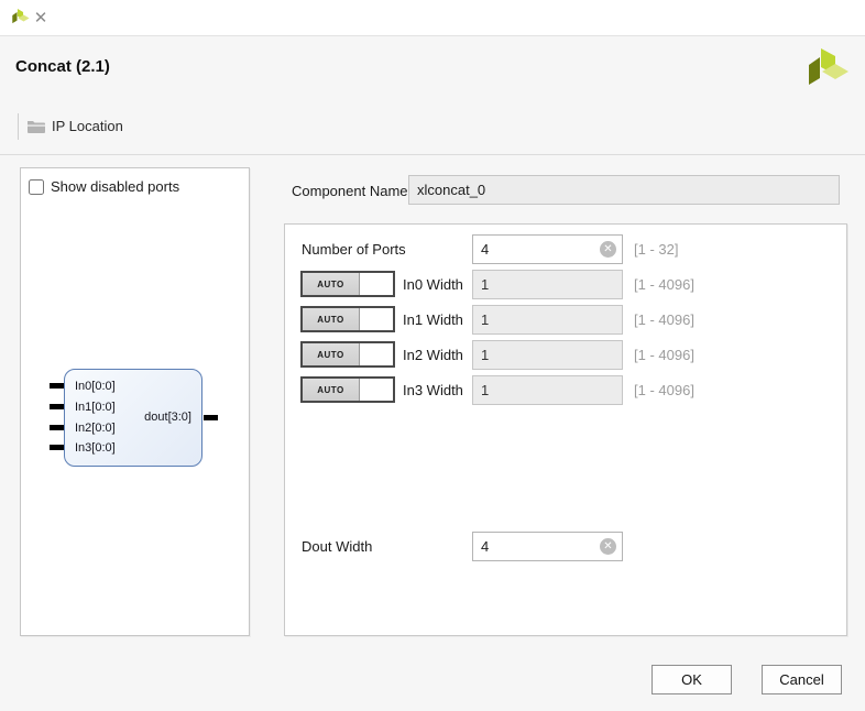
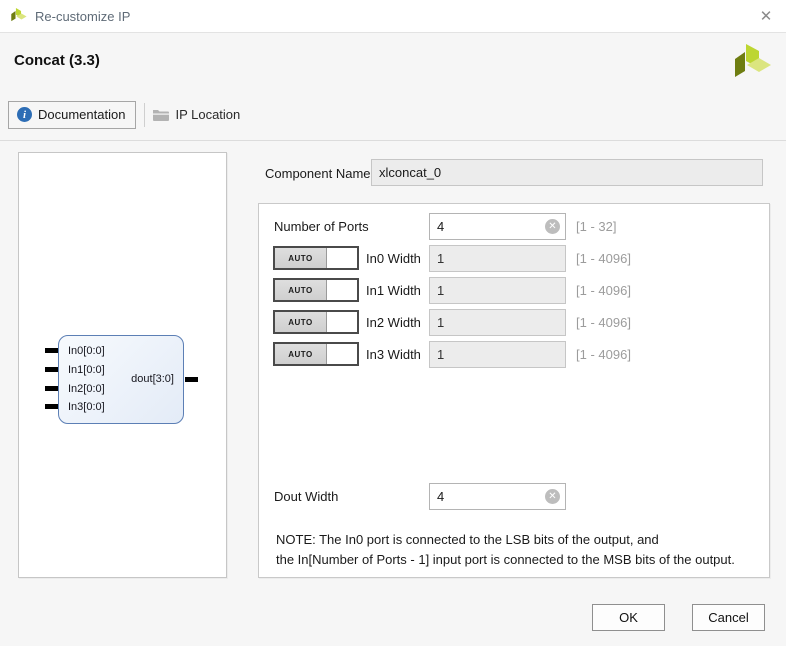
+ Re-customize IP
  ✕
- Concat (2.1)
+ Concat (3.3)
+ i
+ Documentation
  IP Location
- Show disabled ports
  In0[0:0]
  In1[0:0]
  In2[0:0]
  In3[0:0]
  dout[3:0]
  Component Name
  xlconcat_0
  Number of Ports
  4
  ✕
  [1 - 32]
  AUTO
  In0 Width
  1
  [1 - 4096]
  AUTO
  In1 Width
  1
  [1 - 4096]
  AUTO
  In2 Width
  1
  [1 - 4096]
  AUTO
  In3 Width
  1
  [1 - 4096]
  Dout Width
  4
  ✕
+ NOTE: The In0 port is connected to the LSB bits of the output, and
+ the In[Number of Ports - 1] input port is connected to the MSB bits of the output.
  OK
  Cancel
